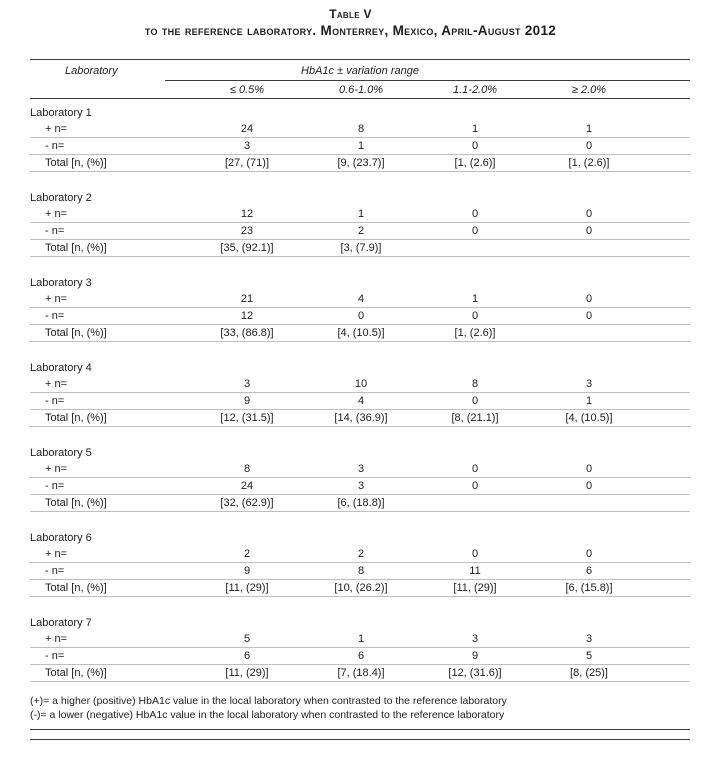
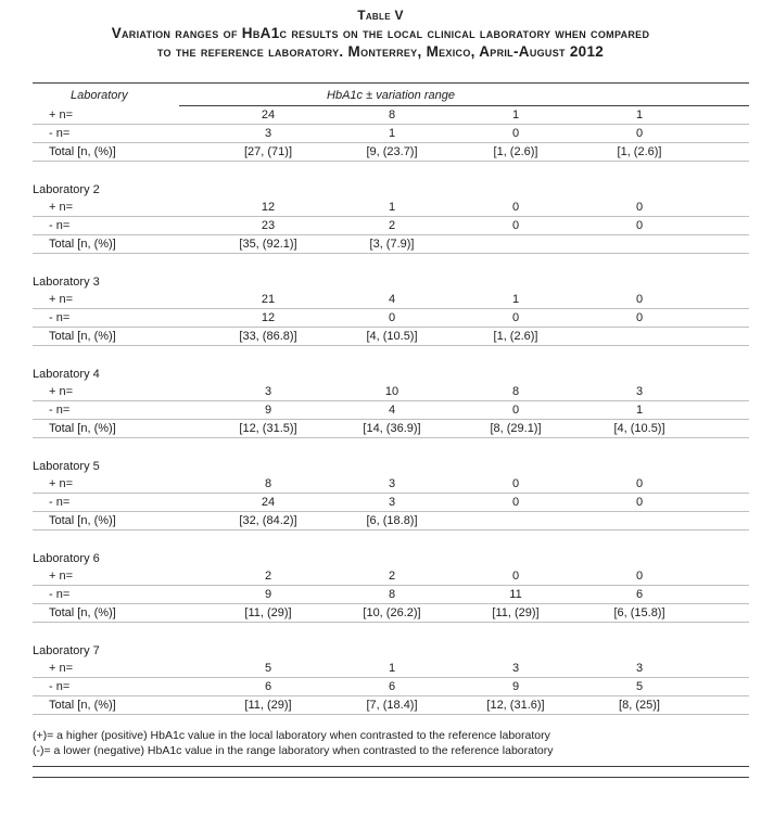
  Table V
+ Variation ranges of HbA1c results on the local clinical laboratory when compared
  to the reference laboratory. Monterrey, Mexico, April-August 2012
  Laboratory
  HbA1c ± variation range
- ≤ 0.5%
- 0.6-1.0%
- 1.1-2.0%
- ≥ 2.0%
- Laboratory 1
  + n=
  24
  8
  1
  1
  - n=
  3
  1
  0
  0
  Total [n, (%)]
  [27, (71)]
  [9, (23.7)]
  [1, (2.6)]
  [1, (2.6)]
  Laboratory 2
  + n=
  12
  1
  0
  0
  - n=
  23
  2
  0
  0
  Total [n, (%)]
  [35, (92.1)]
  [3, (7.9)]
  Laboratory 3
  + n=
  21
  4
  1
  0
  - n=
  12
  0
  0
  0
  Total [n, (%)]
  [33, (86.8)]
  [4, (10.5)]
  [1, (2.6)]
  Laboratory 4
  + n=
  3
  10
  8
  3
  - n=
  9
  4
  0
  1
  Total [n, (%)]
  [12, (31.5)]
  [14, (36.9)]
- [8, (21.1)]
+ [8, (29.1)]
  [4, (10.5)]
  Laboratory 5
  + n=
  8
  3
  0
  0
  - n=
  24
  3
  0
  0
  Total [n, (%)]
- [32, (62.9)]
+ [32, (84.2)]
  [6, (18.8)]
  Laboratory 6
  + n=
  2
  2
  0
  0
  - n=
  9
  8
  11
  6
  Total [n, (%)]
  [11, (29)]
  [10, (26.2)]
  [11, (29)]
  [6, (15.8)]
  Laboratory 7
  + n=
  5
  1
  3
  3
  - n=
  6
  6
  9
  5
  Total [n, (%)]
  [11, (29)]
  [7, (18.4)]
  [12, (31.6)]
  [8, (25)]
  (+)= a higher (positive) HbA1c value in the local laboratory when contrasted to the reference laboratory
- (-)= a lower (negative) HbA1c value in the local laboratory when contrasted to the reference laboratory
+ (-)= a lower (negative) HbA1c value in the range laboratory when contrasted to the reference laboratory
